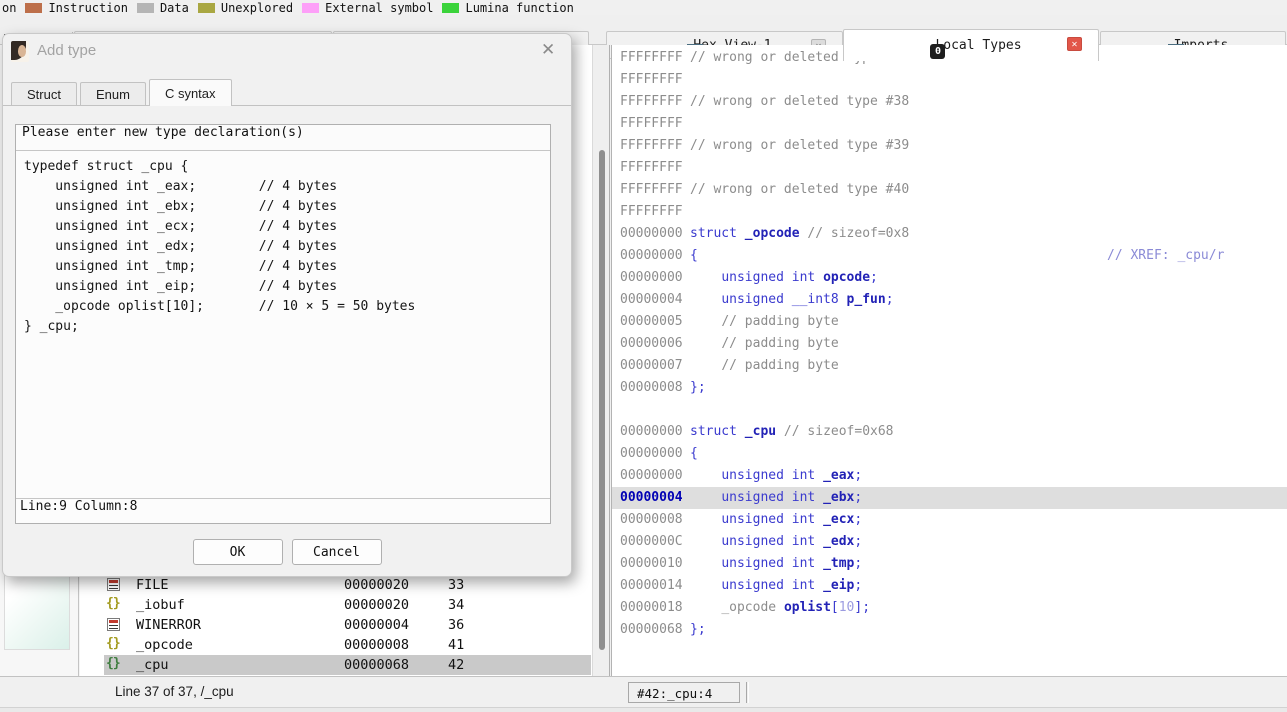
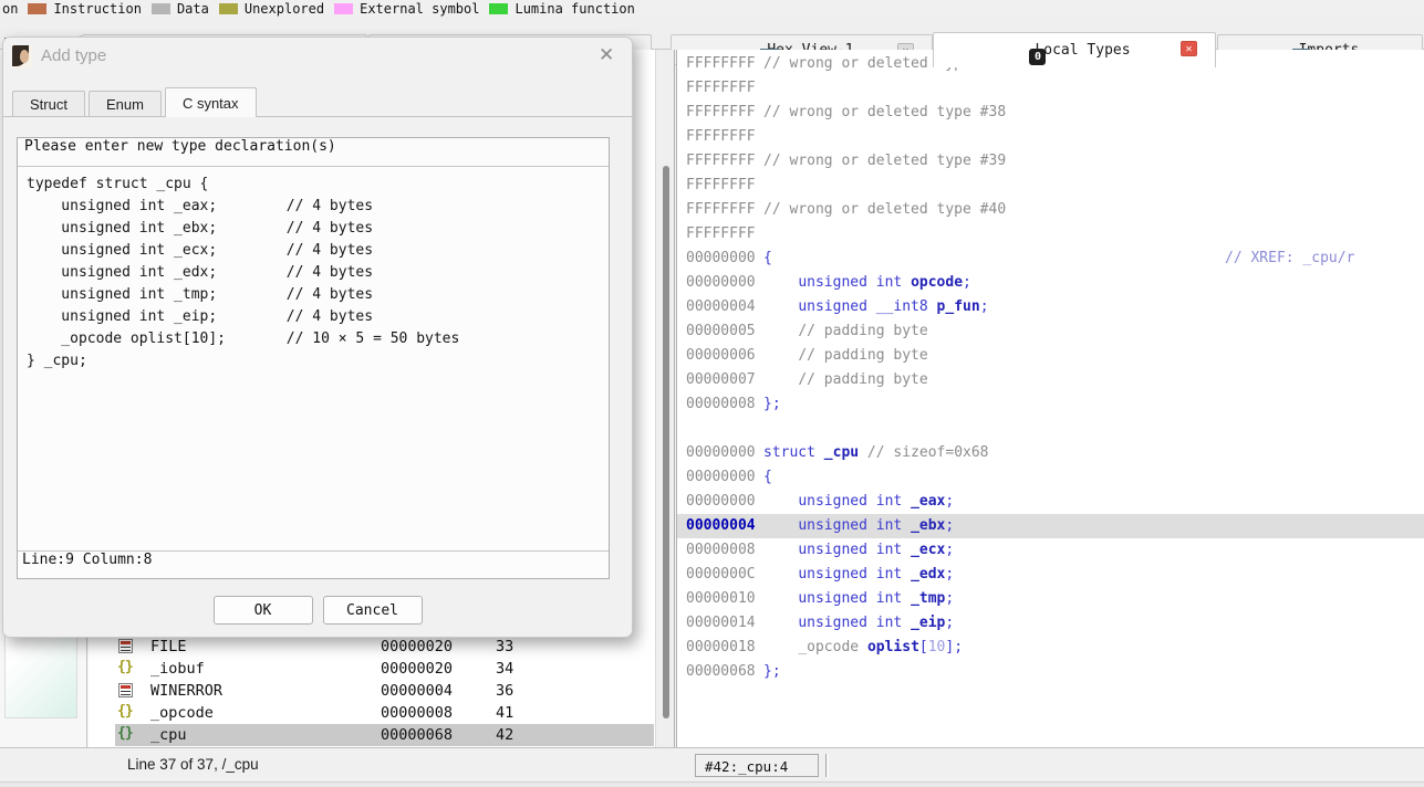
  on
  Instruction
  Data
  Unexplored
  External symbol
  Lumina function
  ocal Types
  ✕
  FILE
  00000020
  33
  {}
  _iobuf
  00000020
  34
  WINERROR
  00000004
  36
  {}
  _opcode
  00000008
  41
  {}
  _cpu
  00000068
  42
  FFFFFFFF // wrong or deleted
  FFFFFFFF
  FFFFFFFF // wrong or deleted type #38
  FFFFFFFF
  FFFFFFFF // wrong or deleted type #39
  FFFFFFFF
  FFFFFFFF // wrong or deleted type #40
  FFFFFFFF
- 00000000 struct _opcode // sizeof=0x8
  00000000 {
  // XREF: _cpu/r
  00000000 unsigned int opcode;
  00000004 unsigned __int8 p_fun;
  00000005 // padding byte
  00000006 // padding byte
  00000007 // padding byte
  00000008 };
  00000000 struct _cpu // sizeof=0x68
  00000000 {
  00000000 unsigned int _eax;
  00000004 unsigned int _ebx;
  00000008 unsigned int _ecx;
  0000000C unsigned int _edx;
  00000010 unsigned int _tmp;
  00000014 unsigned int _eip;
  00000018 _opcode oplist[10];
  00000068 };
  Line 37 of 37, /_cpu
  #42:_cpu:4
  Add type
  ✕
  Struct
  Enum
  C syntax
  Please enter new type declaration(s)
  typedef struct _cpu {
  unsigned int _eax; // 4 bytes
  unsigned int _ebx; // 4 bytes
  unsigned int _ecx; // 4 bytes
  unsigned int _edx; // 4 bytes
  unsigned int _tmp; // 4 bytes
  unsigned int _eip; // 4 bytes
  _opcode oplist[10]; // 10 × 5 = 50 bytes
  } _cpu;
  Line:9 Column:8
  OK
  Cancel
